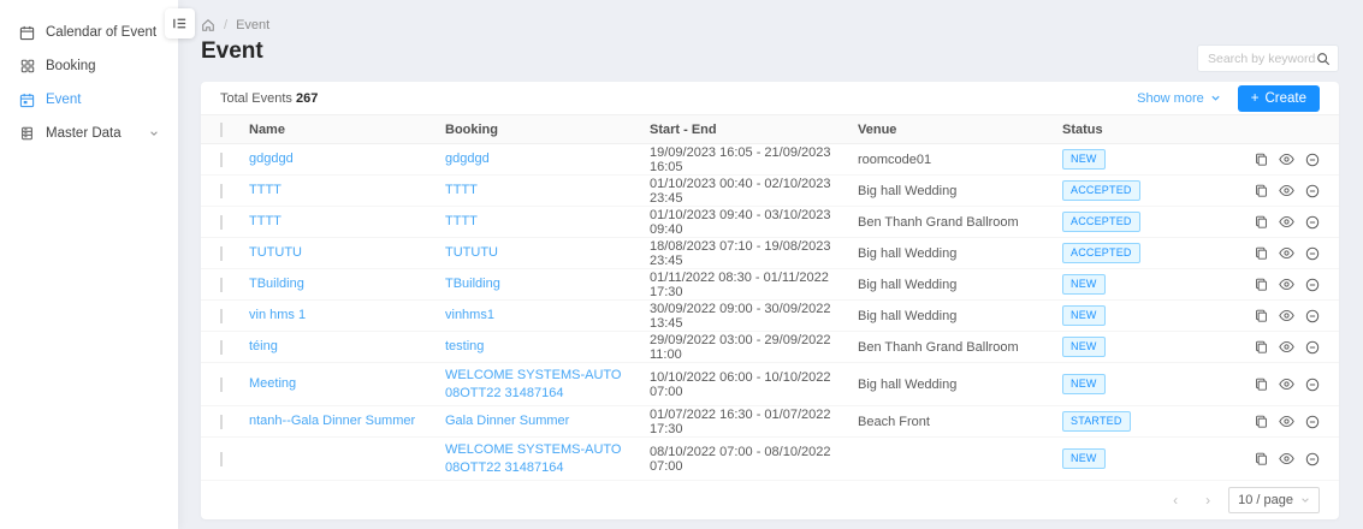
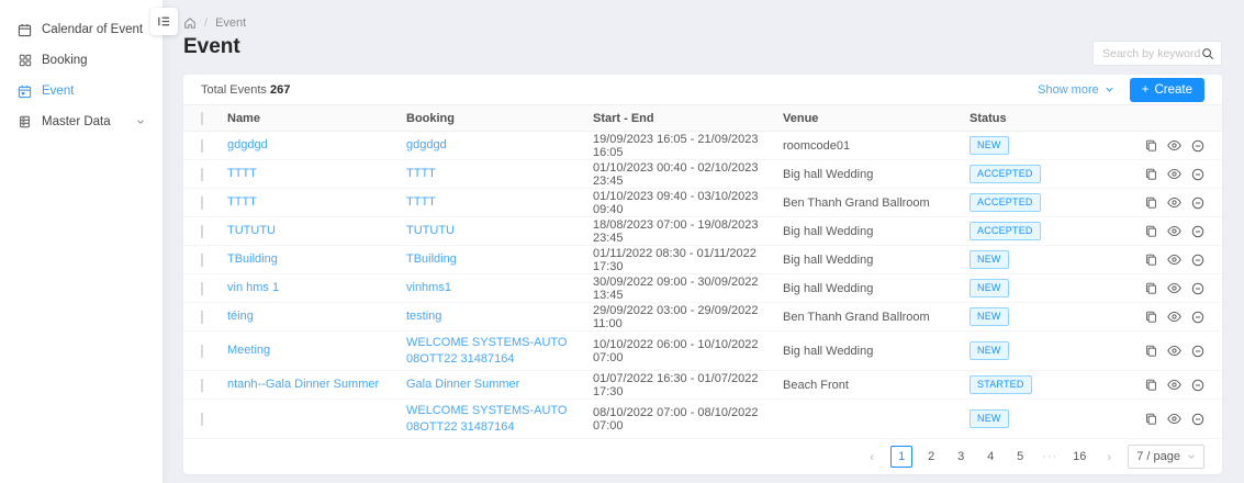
  Calendar of Event
  Booking
  Event
  Master Data
  /
  Event
  Event
  Search by keyword
  Total Events 267
  Show more
  +
  Create
  Name
  Booking
  Start - End
  Venue
  Status
  gdgdgd
  gdgdgd
  19/09/2023 16:05 - 21/09/2023 16:05
  roomcode01
  NEW
  TTTT
  TTTT
  01/10/2023 00:40 - 02/10/2023 23:45
  Big hall Wedding
  ACCEPTED
  TTTT
  TTTT
  01/10/2023 09:40 - 03/10/2023 09:40
  Ben Thanh Grand Ballroom
  ACCEPTED
  TUTUTU
  TUTUTU
- 18/08/2023 07:10 - 19/08/2023 23:45
+ 18/08/2023 07:00 - 19/08/2023 23:45
  Big hall Wedding
  ACCEPTED
  TBuilding
  TBuilding
  01/11/2022 08:30 - 01/11/2022 17:30
  Big hall Wedding
  NEW
  vin hms 1
  vinhms1
  30/09/2022 09:00 - 30/09/2022 13:45
  Big hall Wedding
  NEW
  téing
  testing
  29/09/2022 03:00 - 29/09/2022 11:00
  Ben Thanh Grand Ballroom
  NEW
  Meeting
  WELCOME SYSTEMS-AUTO 08OTT22 31487164
  10/10/2022 06:00 - 10/10/2022 07:00
  Big hall Wedding
  NEW
  ntanh--Gala Dinner Summer
  Gala Dinner Summer
  01/07/2022 16:30 - 01/07/2022 17:30
  Beach Front
  STARTED
  WELCOME SYSTEMS-AUTO 08OTT22 31487164
  08/10/2022 07:00 - 08/10/2022 07:00
  NEW
  ‹
+ 1
+ 2
+ 3
+ 4
+ 5
+ ···
+ 16
  ›
- 10 / page
+ 7 / page
